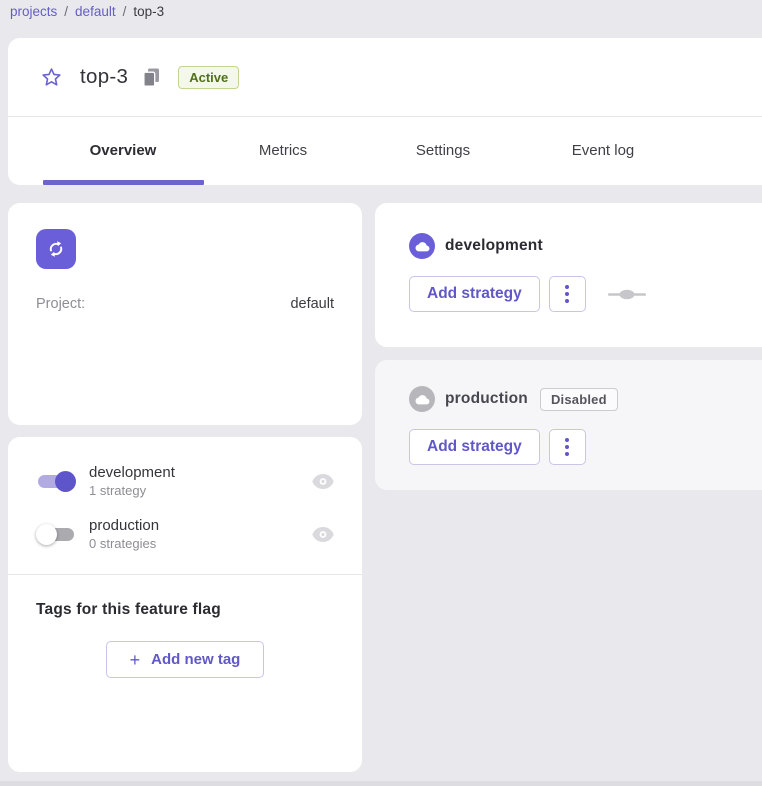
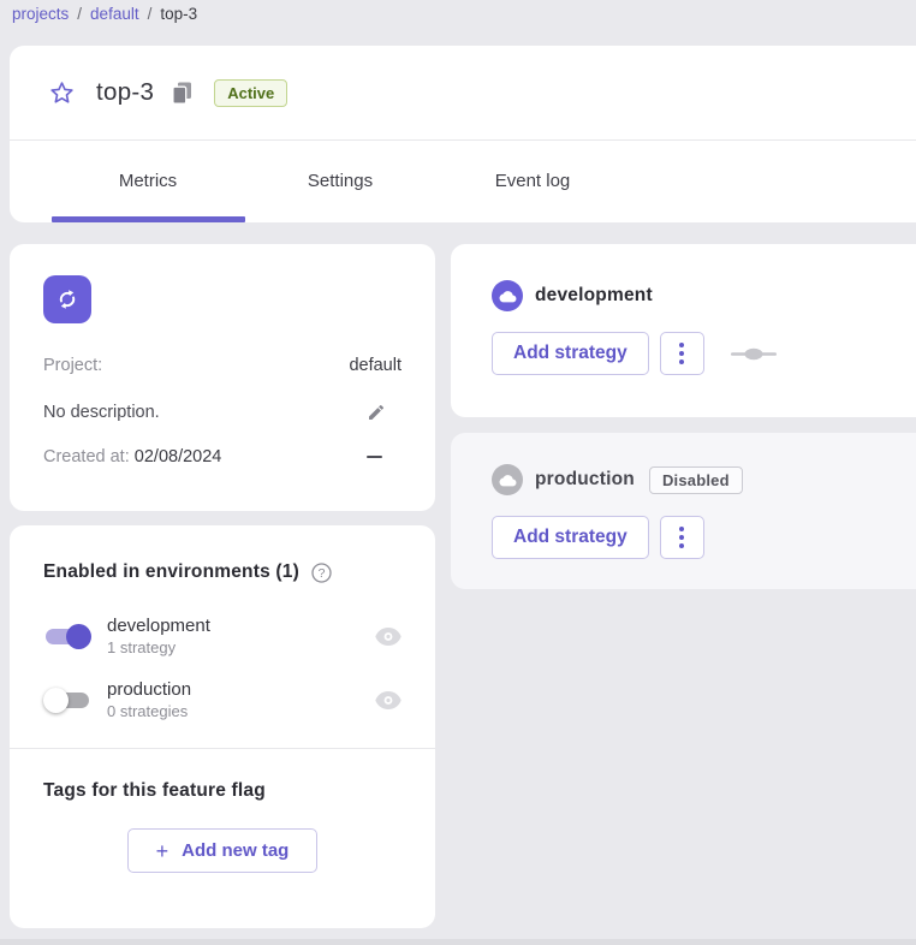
  projects
  /
  default
  /
  top-3
  top-3
  Active
- Overview
  Metrics
  Settings
  Event log
  Project:
  default
+ No description.
+ Created at: 02/08/2024
+ Enabled in environments (1)
+ ?
  development
  1 strategy
  production
  0 strategies
  Tags for this feature flag
  +
  Add new tag
  development
  Add strategy
  production
  Disabled
  Add strategy
